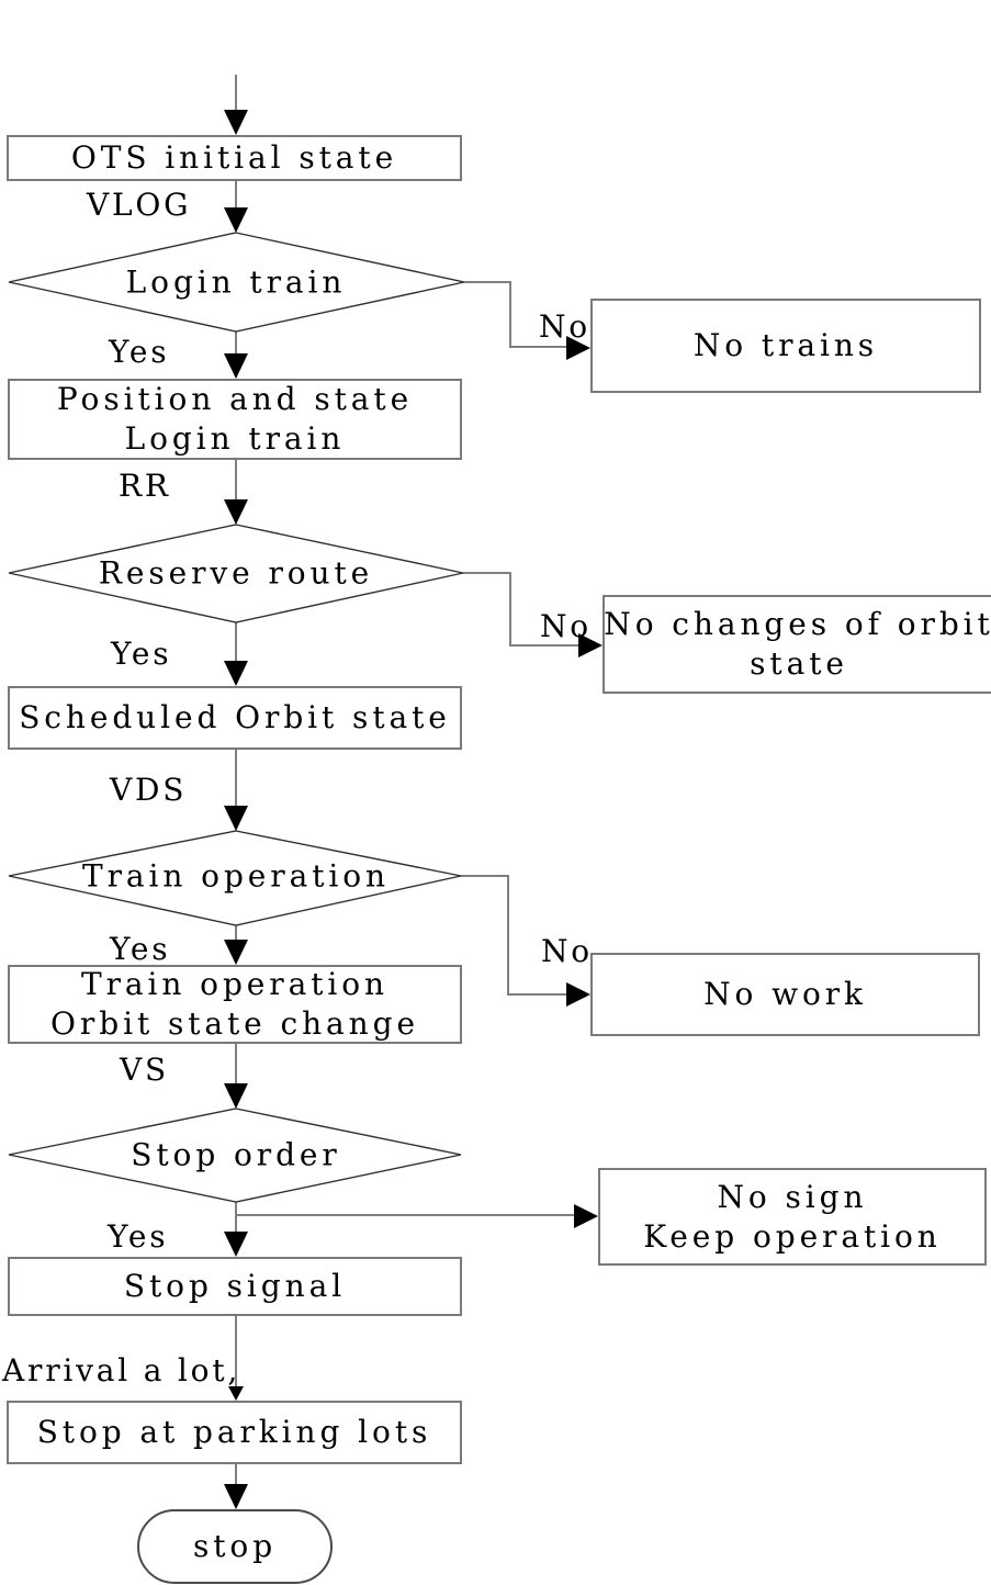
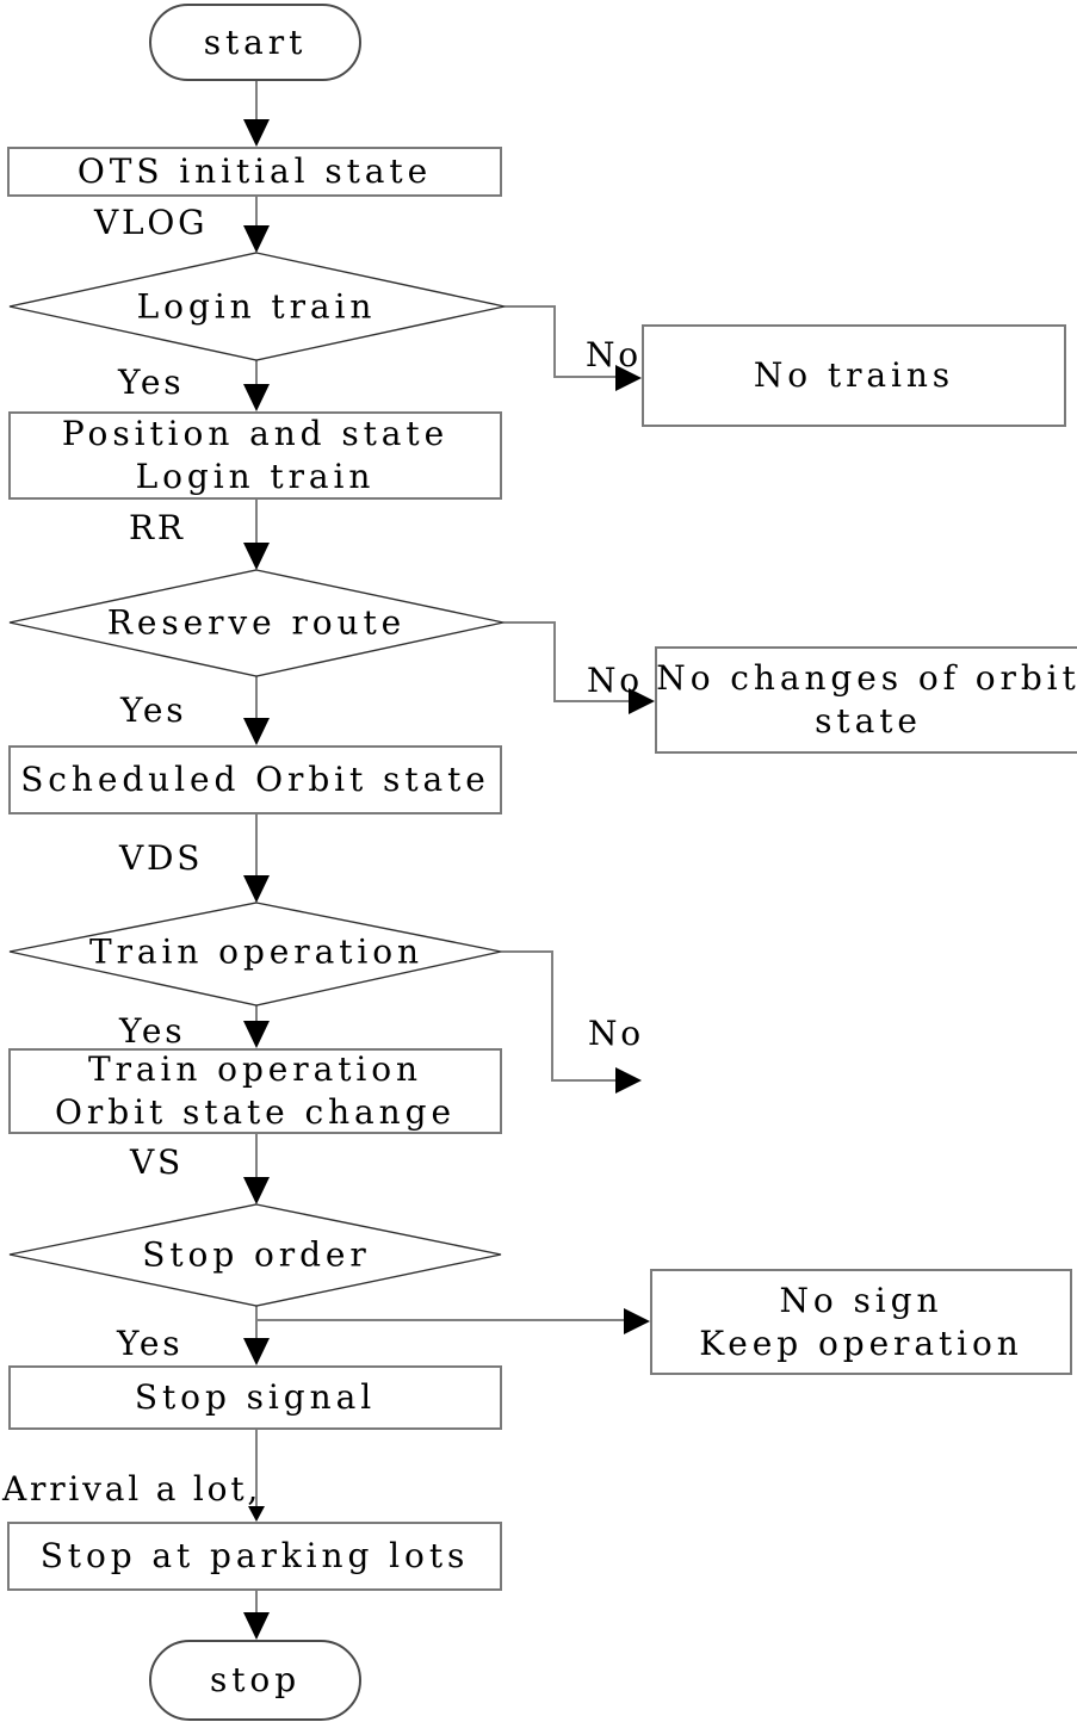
+ start
  stop
  OTS initial state
  Position and state
  Login train
  Scheduled Orbit state
  Train operation
  Orbit state change
  Stop signal
  Stop at parking lots
  No trains
  No changes of orbit
  state
- No work
  No sign
  Keep operation
  Login train
  Reserve route
  Train operation
  Stop order
  VLOG
  Yes
  No
  RR
  Yes
  No
  VDS
  Yes
  No
  VS
  Yes
  Arrival a lot,
